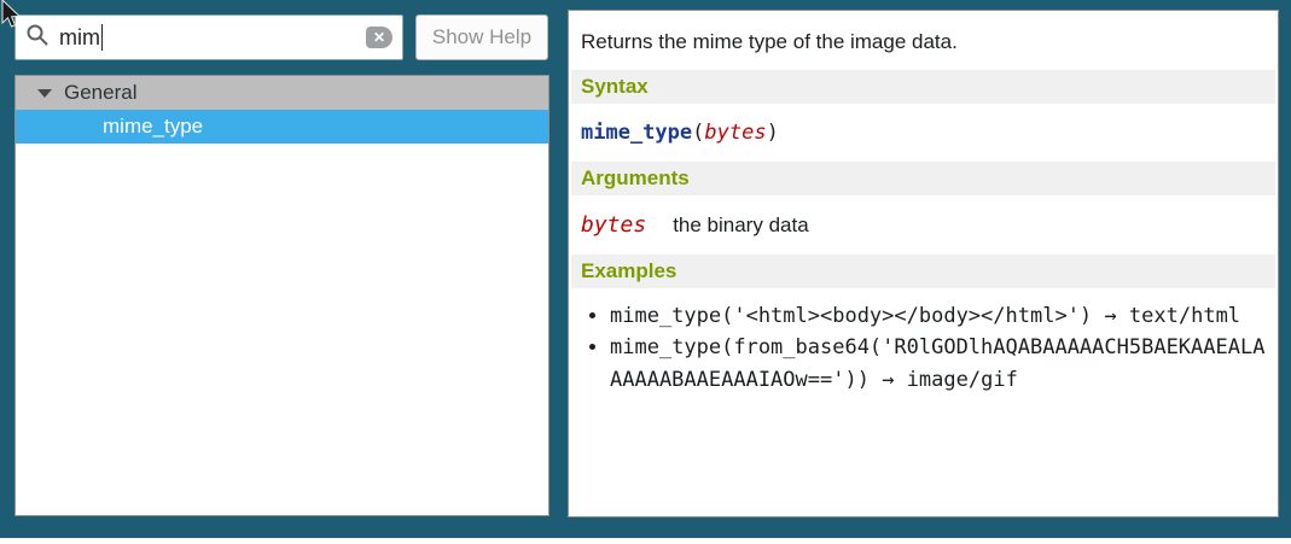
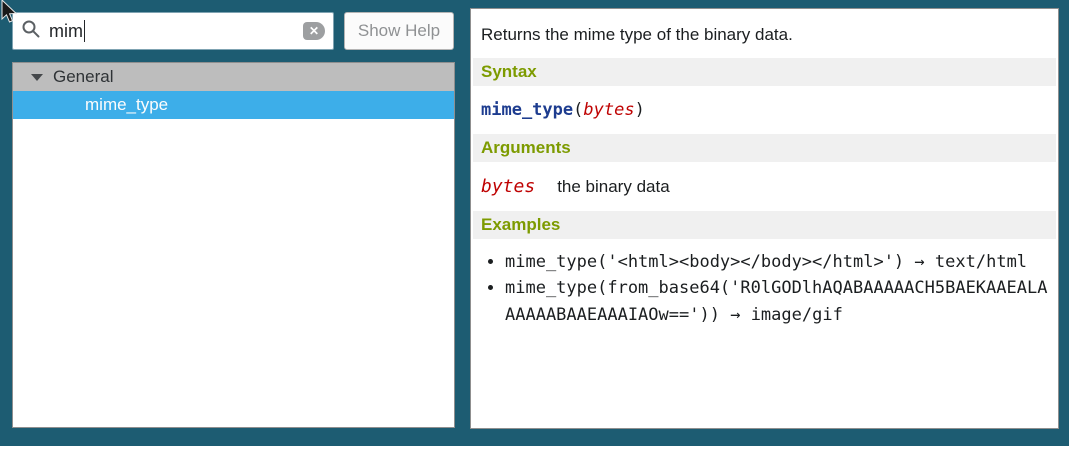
  mim
  ✕
  Show Help
  General
  mime_type
- Returns the mime type of the image data.
+ Returns the mime type of the binary data.
  Syntax
  mime_type(bytes)
  Arguments
  bytes
  the binary data
  Examples
  mime_type('<html><body></body></html>') → text/html
  mime_type(from_base64('R0lGODlhAQABAAAAACH5BAEKAAEALAAAAAABAAEAAAIAOw==')) → image/gif
